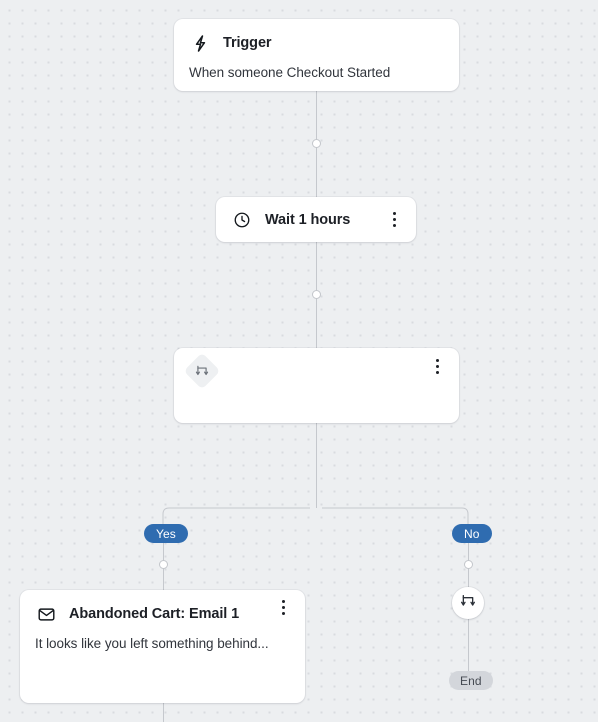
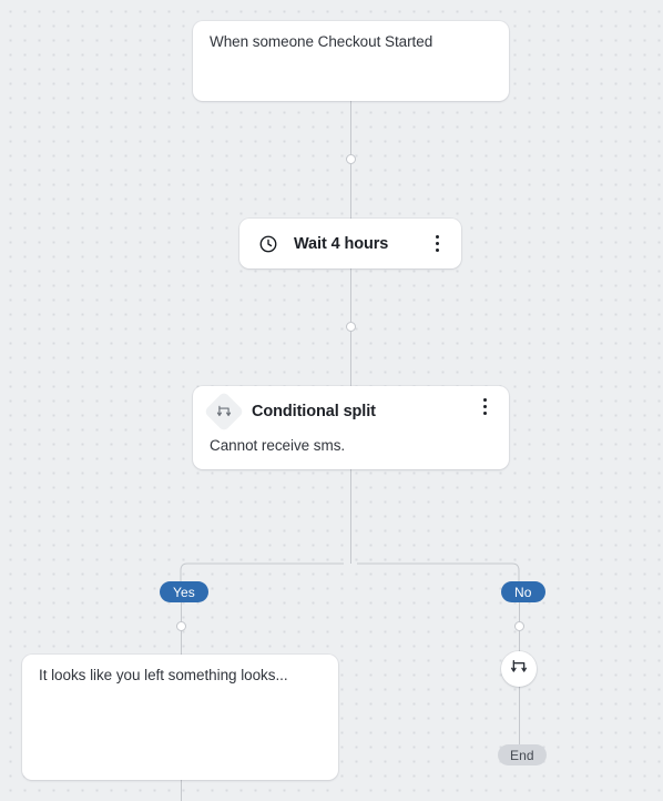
- Trigger
  When someone Checkout Started
- Wait 1 hours
+ Wait 4 hours
+ Conditional split
+ Cannot receive sms.
  Yes
  No
- Abandoned Cart: Email 1
- It looks like you left something behind...
+ It looks like you left something looks...
  End
